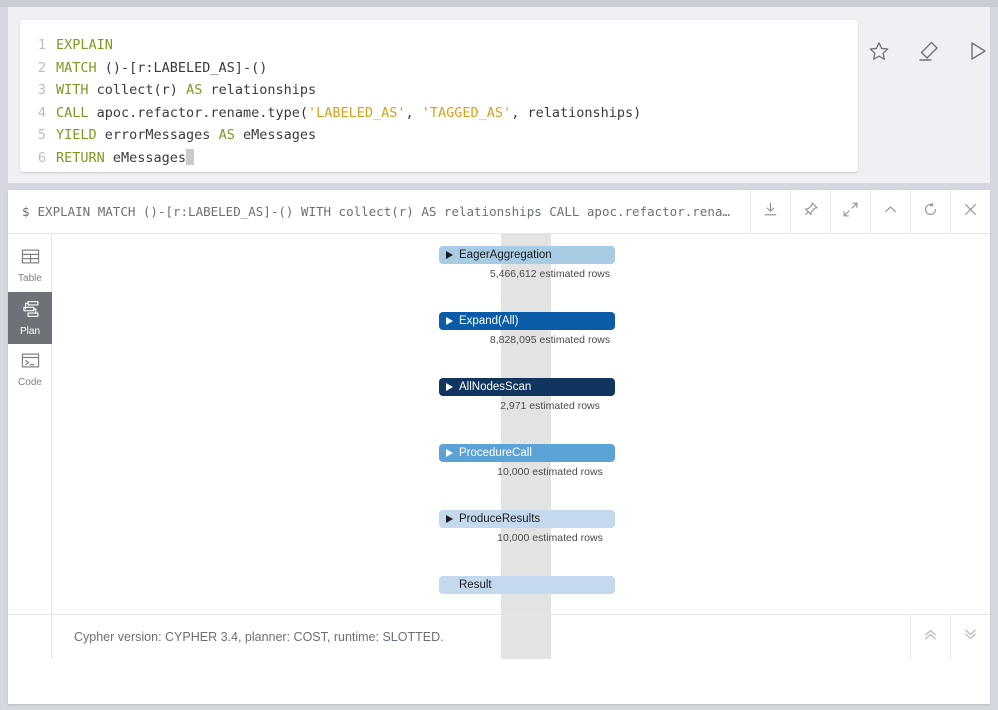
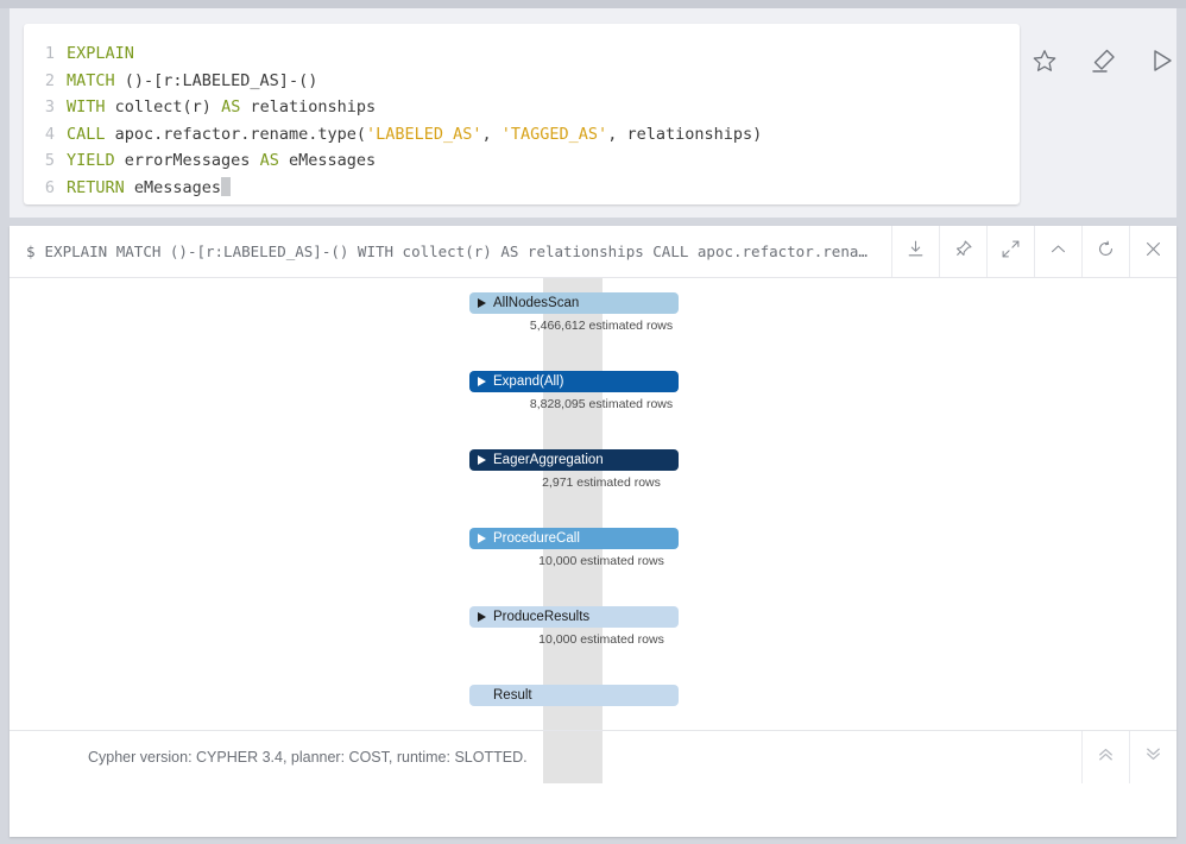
  1 EXPLAIN
  2 MATCH ()-[r:LABELED_AS]-()
  3 WITH collect(r) AS relationships
  4 CALL apoc.refactor.rename.type('LABELED_AS', 'TAGGED_AS', relationships)
  5 YIELD errorMessages AS eMessages
  6 RETURN eMessages
  $
  EXPLAIN MATCH ()-[r:LABELED_AS]-() WITH collect(r) AS relationships CALL apoc.refactor.rena…
- Table
- Plan
- Code
- EagerAggregation
+ AllNodesScan
  5,466,612 estimated rows
  Expand(All)
  8,828,095 estimated rows
- AllNodesScan
+ EagerAggregation
  2,971 estimated rows
  ProcedureCall
  10,000 estimated rows
  ProduceResults
  10,000 estimated rows
  Result
  Cypher version: CYPHER 3.4, planner: COST, runtime: SLOTTED.
